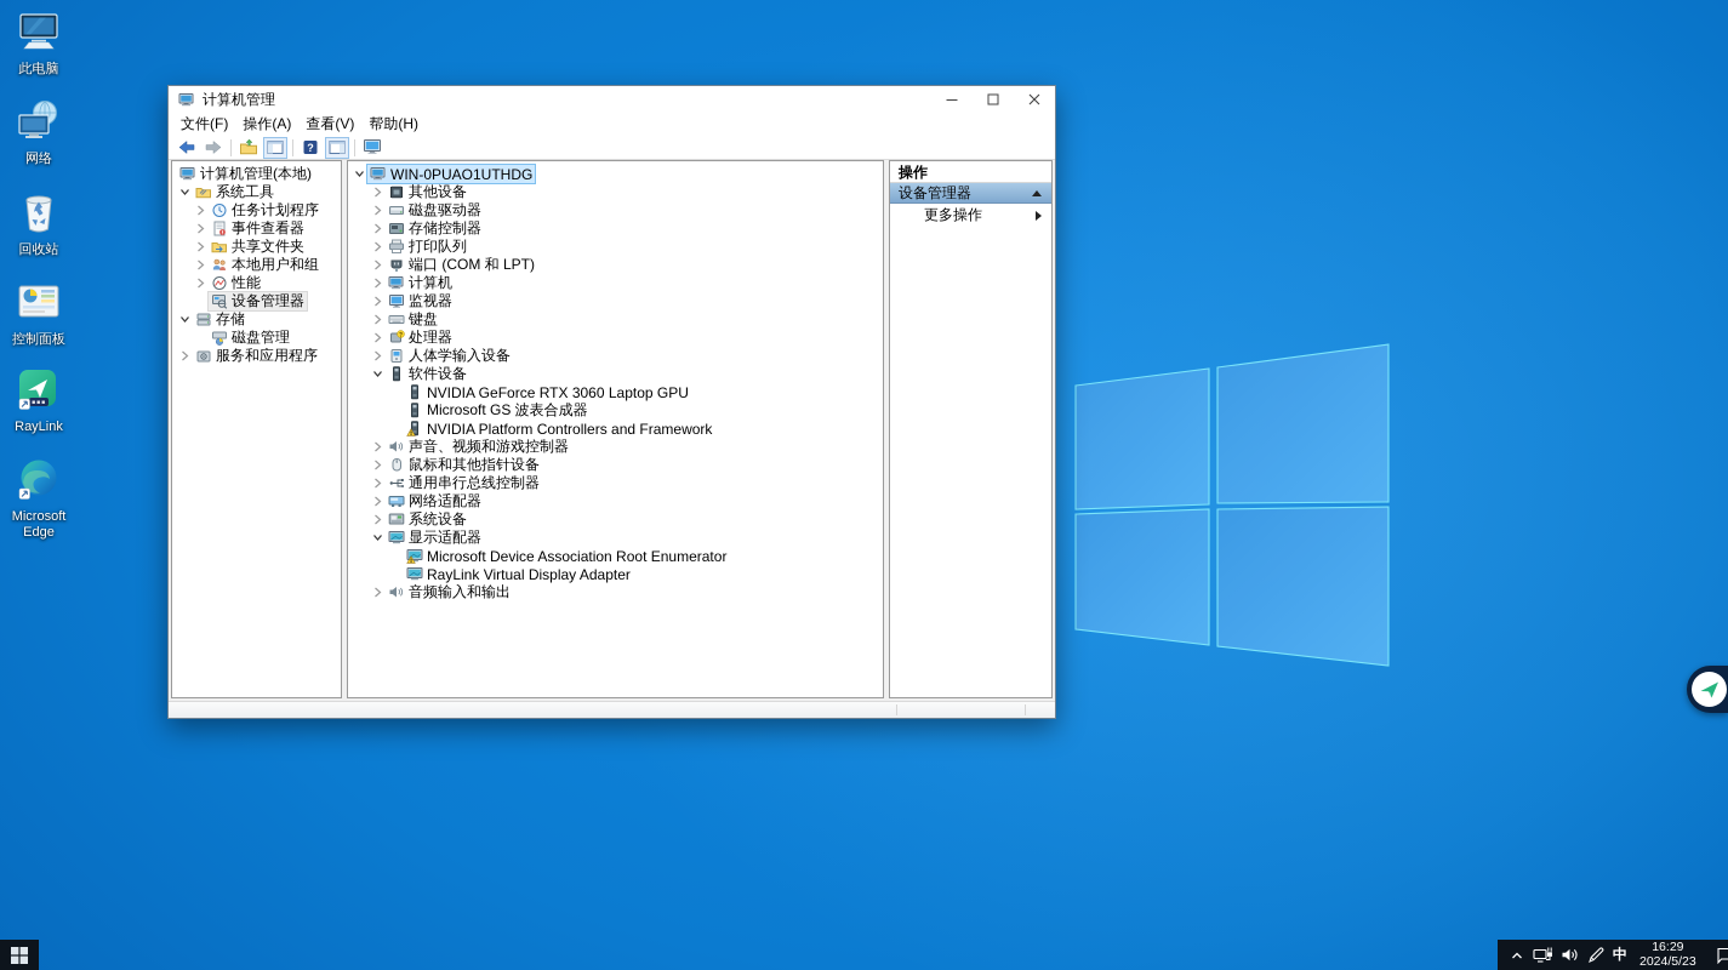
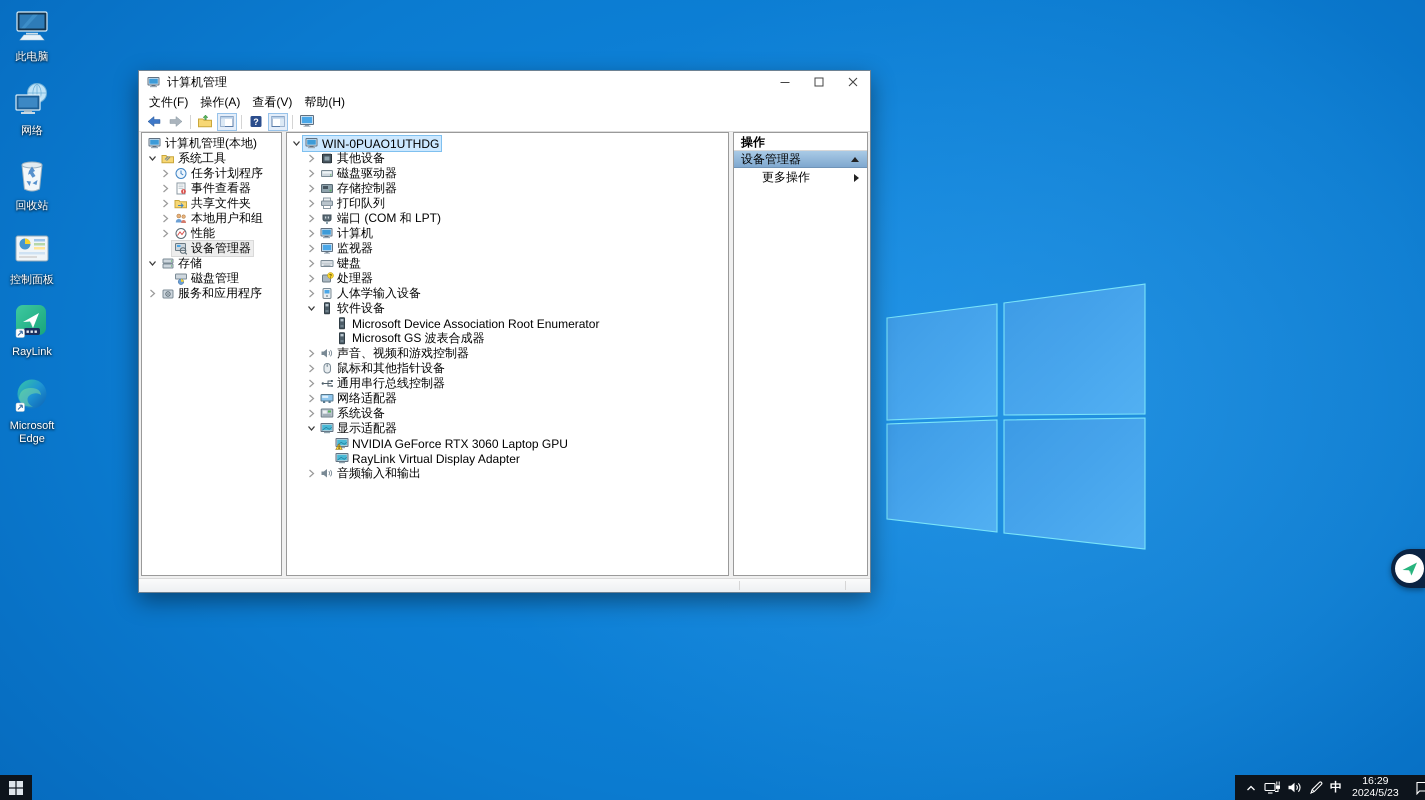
  此电脑
  网络
  回收站
  控制面板
  RayLink
  Microsoft Edge
  计算机管理
  文件(F)
  操作(A)
  查看(V)
  帮助(H)
  ?
  计算机管理(本地)
  系统工具
  任务计划程序
  事件查看器
  共享文件夹
  本地用户和组
  性能
  设备管理器
  存储
  磁盘管理
  服务和应用程序
  WIN-0PUAO1UTHDG
  其他设备
  磁盘驱动器
  存储控制器
  打印队列
  端口 (COM 和 LPT)
  计算机
  监视器
  键盘
  处理器
  人体学输入设备
  软件设备
- NVIDIA GeForce RTX 3060 Laptop GPU
+ Microsoft Device Association Root Enumerator
  Microsoft GS 波表合成器
- NVIDIA Platform Controllers and Framework
  声音、视频和游戏控制器
  鼠标和其他指针设备
  通用串行总线控制器
  网络适配器
  系统设备
  显示适配器
- Microsoft Device Association Root Enumerator
+ NVIDIA GeForce RTX 3060 Laptop GPU
  RayLink Virtual Display Adapter
  音频输入和输出
  操作
  设备管理器
  更多操作
  中
  16:29
  2024/5/23
